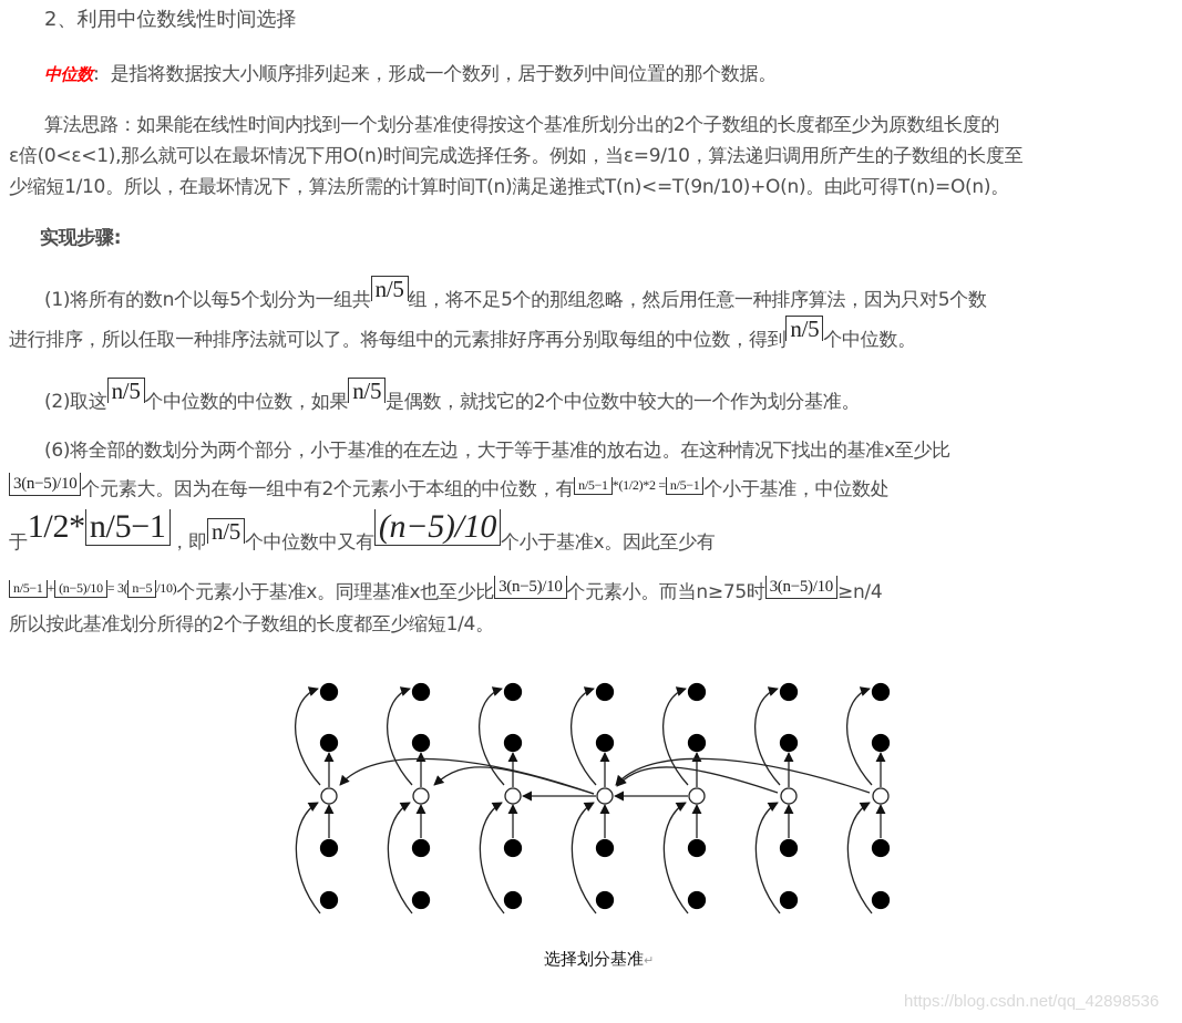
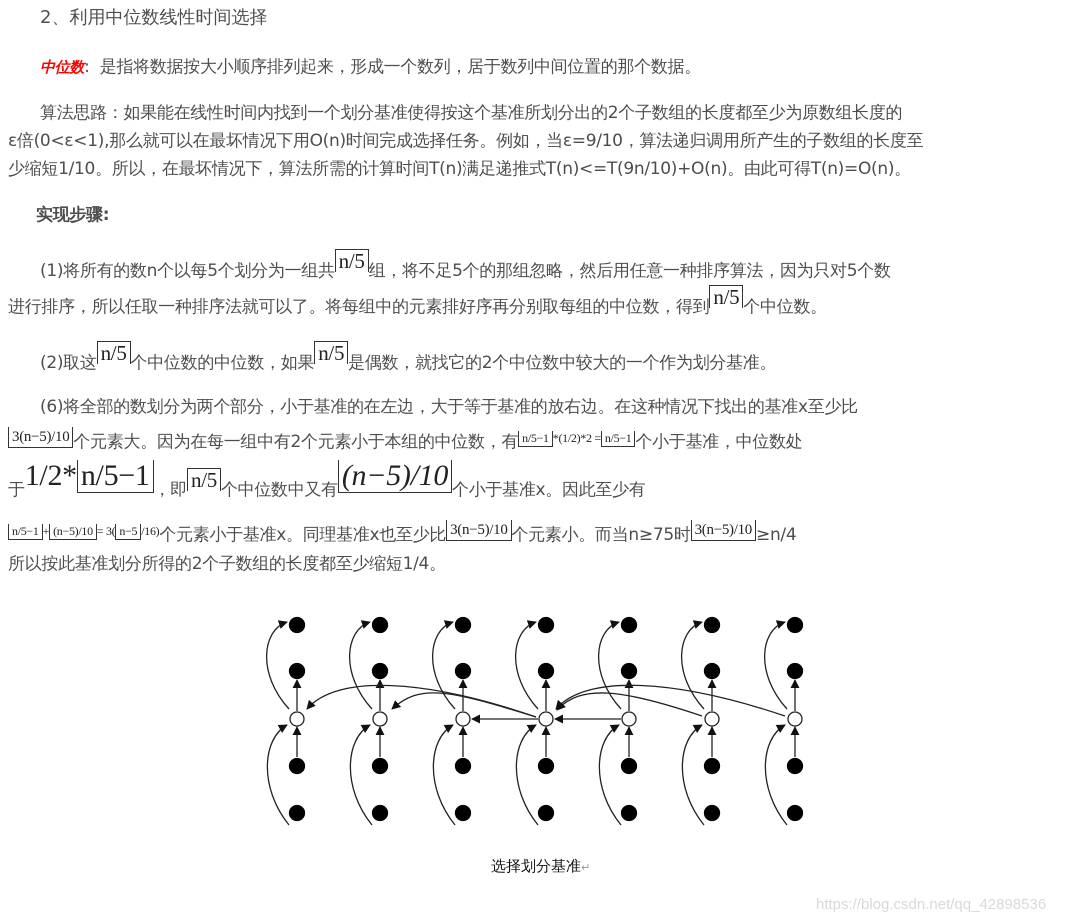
  2、利用中位数线性时间选择
  中位数: 是指将数据按大小顺序排列起来，形成一个数列，居于数列中间位置的那个数据。
  算法思路：如果能在线性时间内找到一个划分基准使得按这个基准所划分出的2个子数组的长度都至少为原数组长度的
  ε倍(0<ε<1),那么就可以在最坏情况下用O(n)时间完成选择任务。例如，当ε=9/10，算法递归调用所产生的子数组的长度至
  少缩短1/10。所以，在最坏情况下，算法所需的计算时间T(n)满足递推式T(n)<=T(9n/10)+O(n)。由此可得T(n)=O(n)。
  实现步骤:
  (1)将所有的数n个以每5个划分为一组共n/5 组，将不足5个的那组忽略，然后用任意一种排序算法，因为只对5个数
  进行排序，所以任取一种排序法就可以了。将每组中的元素排好序再分别取每组的中位数，得到n/5 个中位数。
  (2)取这n/5 个中位数的中位数，如果n/5 是偶数，就找它的2个中位数中较大的一个作为划分基准。
  (6)将全部的数划分为两个部分，小于基准的在左边，大于等于基准的放右边。在这种情况下找出的基准x至少比
  3(n−5)/10 个元素大。因为在每一组中有2个元素小于本组的中位数，有 n/5−1 *(1/2)*2 = n/5−1 个小于基准，中位数处
  于1/2* n/5−1 ，即n/5 个中位数中又有(n−5)/10 个小于基准x。因此至少有
- n/5−1 + (n−5)/10 = 3( n−5 /10)个元素小于基准x。同理基准x也至少比 3(n−5)/10 个元素小。而当n≥75时 3(n−5)/10 ≥n/4
+ n/5−1 + (n−5)/10 = 3( n−5 /16)个元素小于基准x。同理基准x也至少比 3(n−5)/10 个元素小。而当n≥75时 3(n−5)/10 ≥n/4
  所以按此基准划分所得的2个子数组的长度都至少缩短1/4。
  选择划分基准↵
  https://blog.csdn.net/qq_42898536
